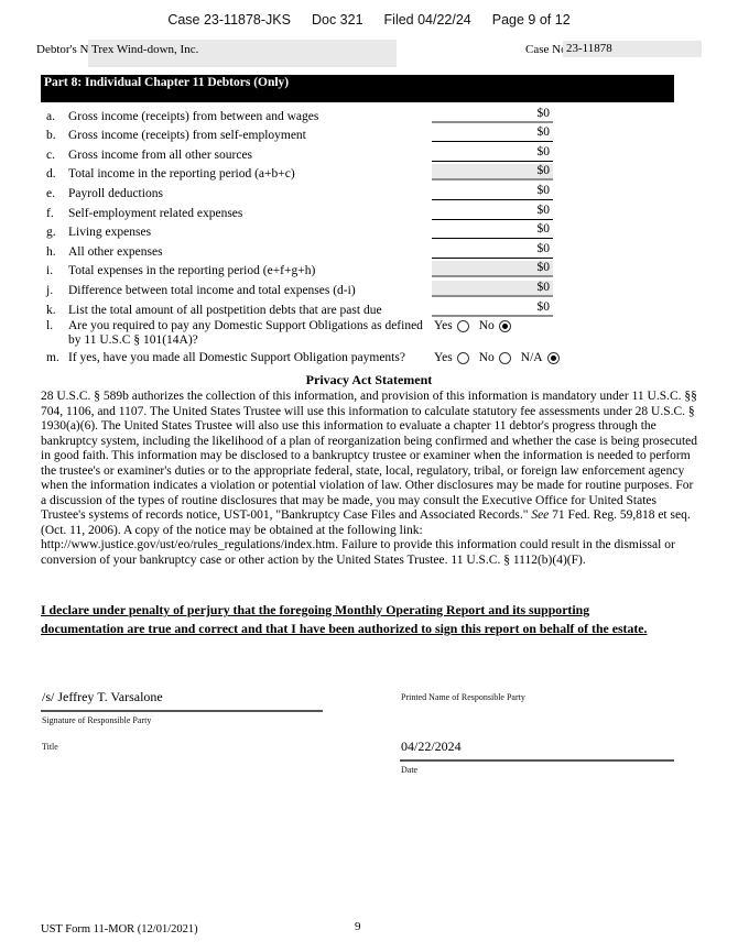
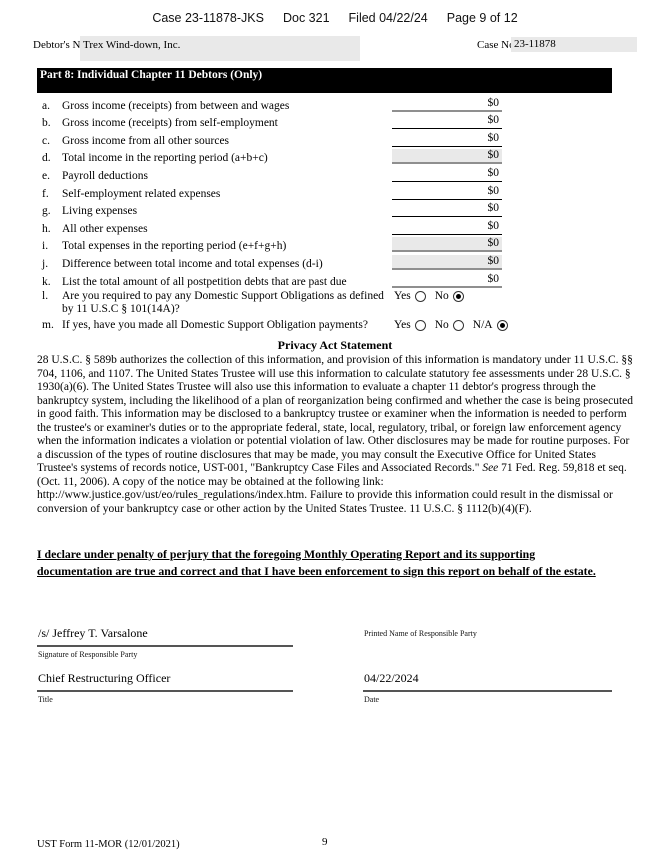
  Case 23-11878-JKS
  Doc 321
  Filed 04/22/24
  Page 9 of 12
  Debtor's N
  Trex Wind-down, Inc.
  Case N
  23-11878
  Part 8: Individual Chapter 11 Debtors (Only)
  a.
  Gross income (receipts) from between and wages
  $0
  b.
  Gross income (receipts) from self-employment
  $0
  c.
  Gross income from all other sources
  $0
  d.
  Total income in the reporting period (a+b+c)
  $0
  e.
  Payroll deductions
  $0
  f.
  Self-employment related expenses
  $0
  g.
  Living expenses
  $0
  h.
  All other expenses
  $0
  i.
  Total expenses in the reporting period (e+f+g+h)
  $0
  j.
  Difference between total income and total expenses (d-i)
  $0
  k.
  List the total amount of all postpetition debts that are past due
  $0
  l.
  Are you required to pay any Domestic Support Obligations as defined by 11 U.S.C § 101(14A)?
  Yes
  No
  m.
  If yes, have you made all Domestic Support Obligation payments?
  Yes
  No
  N/A
  Privacy Act Statement
  28 U.S.C. § 589b authorizes the collection of this information, and provision of this information is mandatory under 11 U.S.C. §§ 704, 1106, and 1107. The United States Trustee will use this information to calculate statutory fee assessments under 28 U.S.C. § 1930(a)(6). The United States Trustee will also use this information to evaluate a chapter 11 debtor's progress through the bankruptcy system, including the likelihood of a plan of reorganization being confirmed and whether the case is being prosecuted in good faith. This information may be disclosed to a bankruptcy trustee or examiner when the information is needed to perform the trustee's or examiner's duties or to the appropriate federal, state, local, regulatory, tribal, or foreign law enforcement agency when the information indicates a violation or potential violation of law. Other disclosures may be made for routine purposes. For a discussion of the types of routine disclosures that may be made, you may consult the Executive Office for United States Trustee's systems of records notice, UST-001, "Bankruptcy Case Files and Associated Records." See 71 Fed. Reg. 59,818 et seq. (Oct. 11, 2006). A copy of the notice may be obtained at the following link: http://www.justice.gov/ust/eo/rules_regulations/index.htm. Failure to provide this information could result in the dismissal or conversion of your bankruptcy case or other action by the United States Trustee. 11 U.S.C. § 1112(b)(4)(F).
- I declare under penalty of perjury that the foregoing Monthly Operating Report and its supporting documentation are true and correct and that I have been authorized to sign this report on behalf of the estate.
+ I declare under penalty of perjury that the foregoing Monthly Operating Report and its supporting documentation are true and correct and that I have been enforcement to sign this report on behalf of the estate.
  /s/ Jeffrey T. Varsalone
  Signature of Responsible Party
  Printed Name of Responsible Party
+ Chief Restructuring Officer
  Title
  04/22/2024
  Date
  UST Form 11-MOR (12/01/2021)
  9
